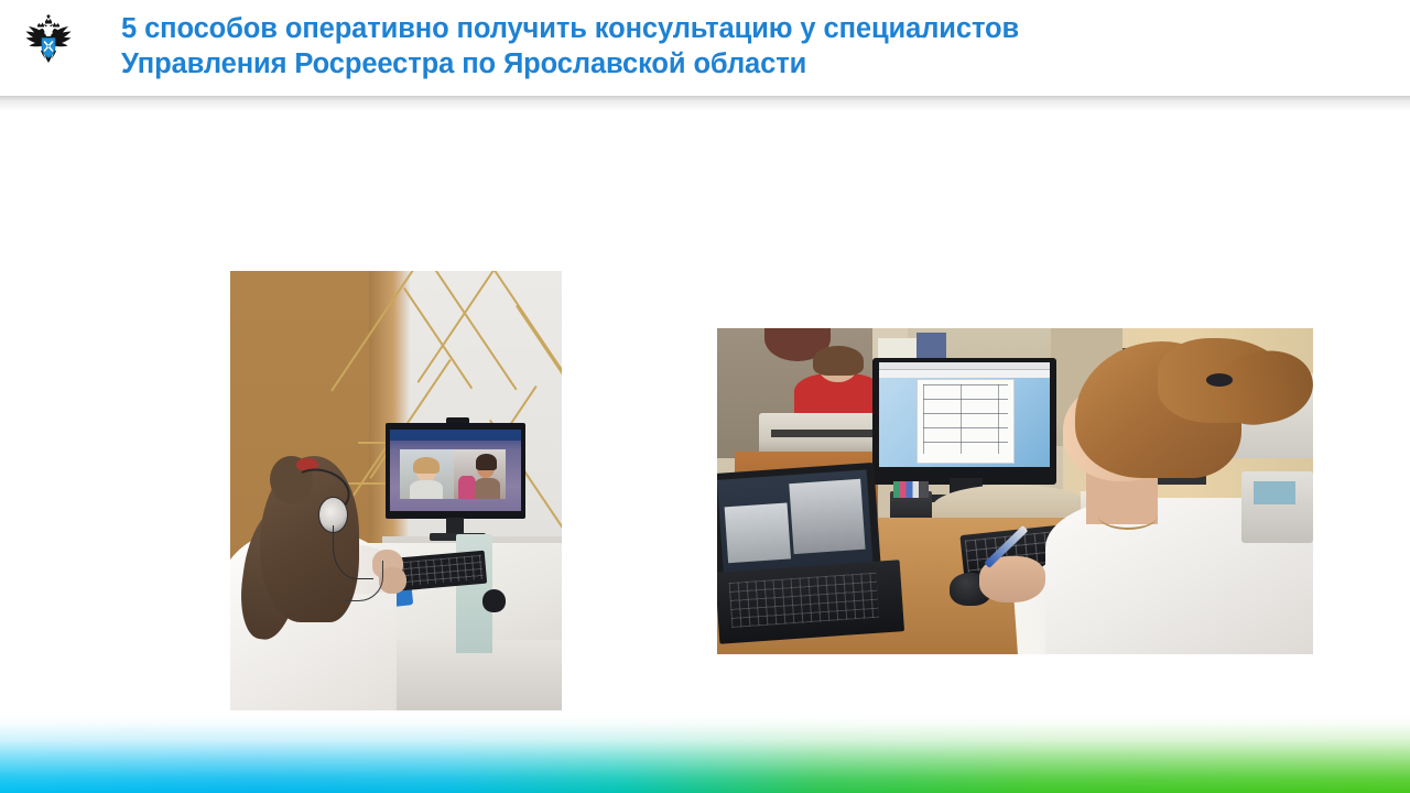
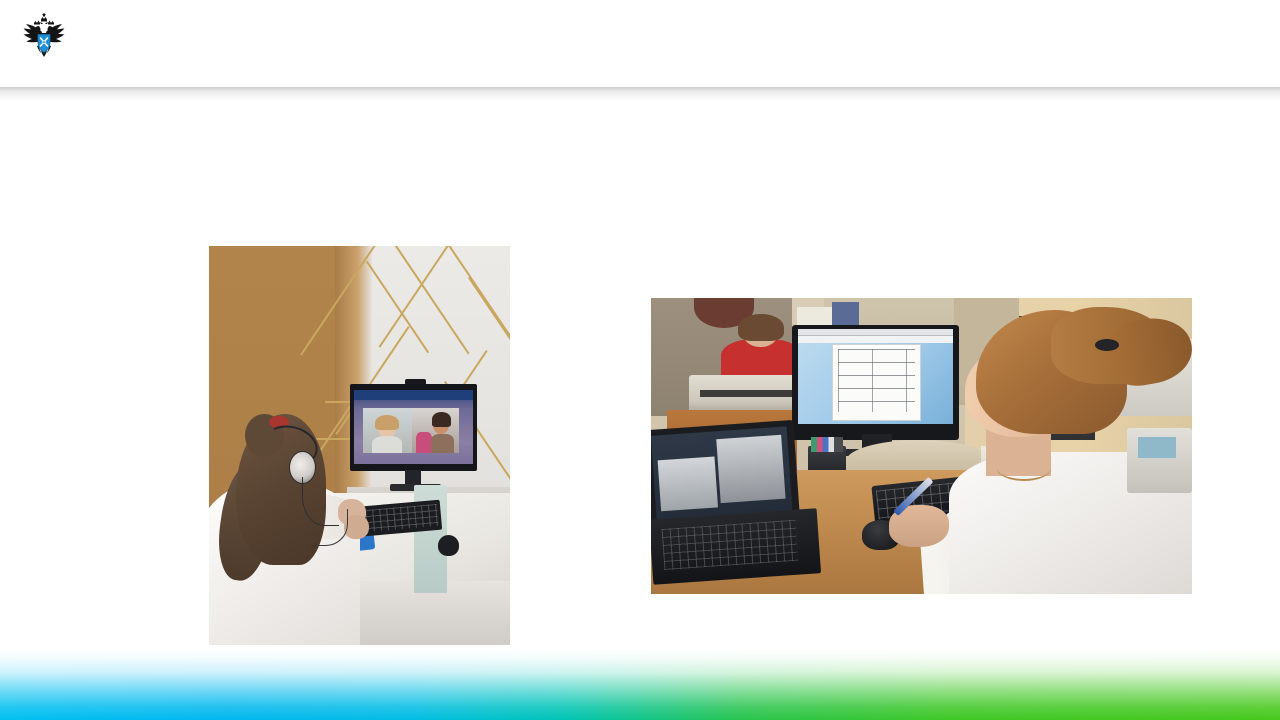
- 5 способов оперативно получить консультацию у специалистов
- Управления Росреестра по Ярославской области
